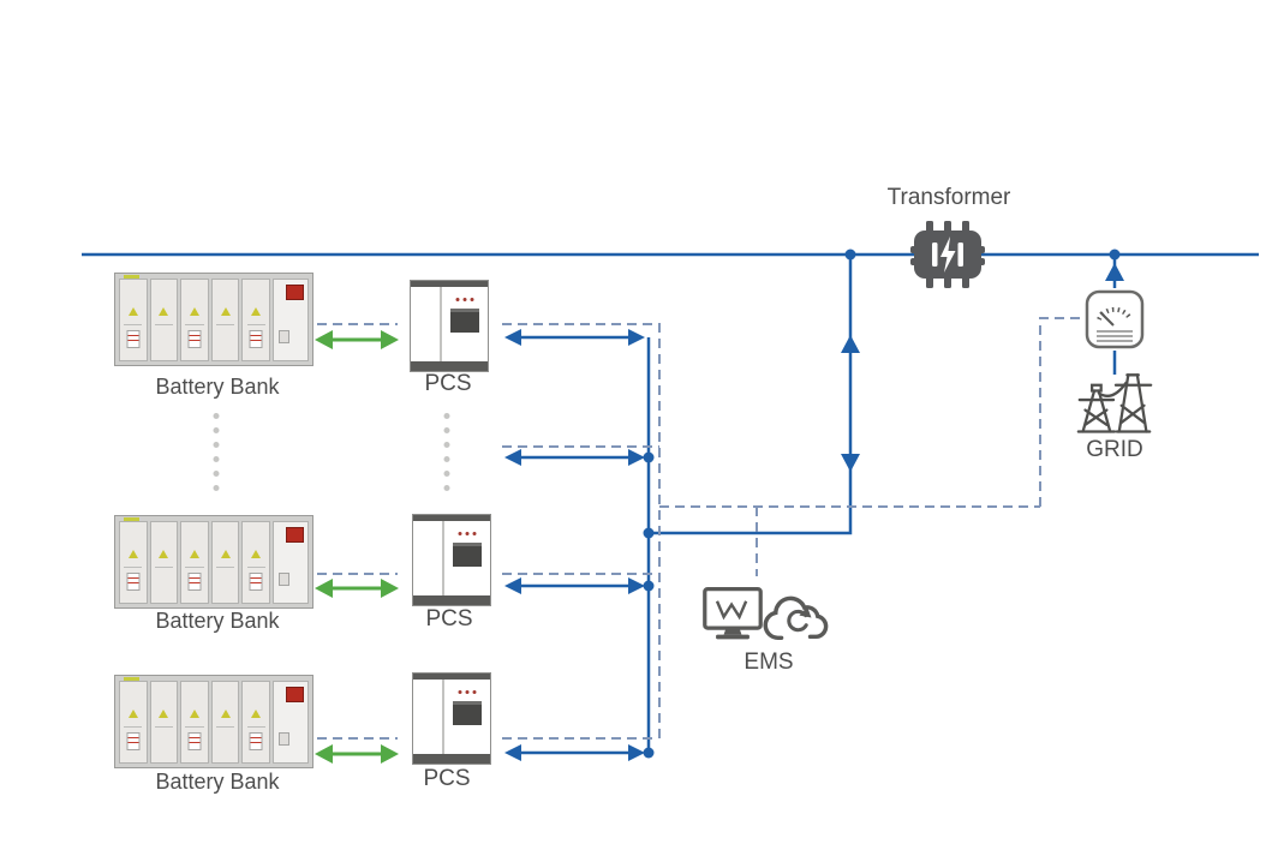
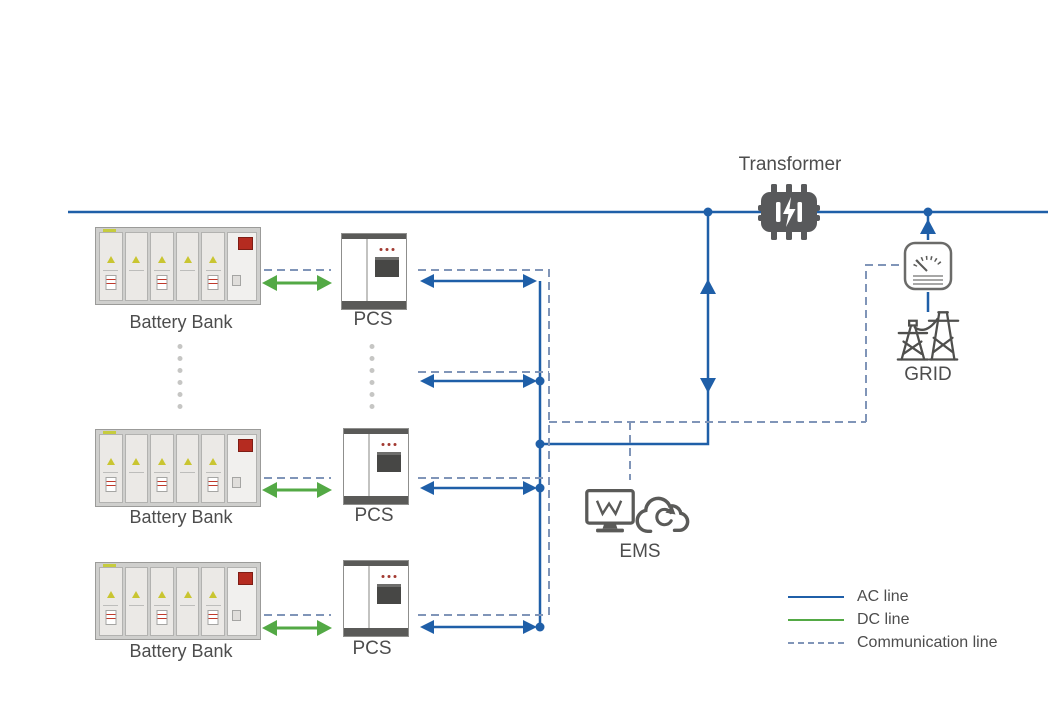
  Transformer
  GRID
  EMS
  Battery Bank
  Battery Bank
  Battery Bank
  PCS
  PCS
  PCS
+ AC line
+ DC line
+ Communication line
